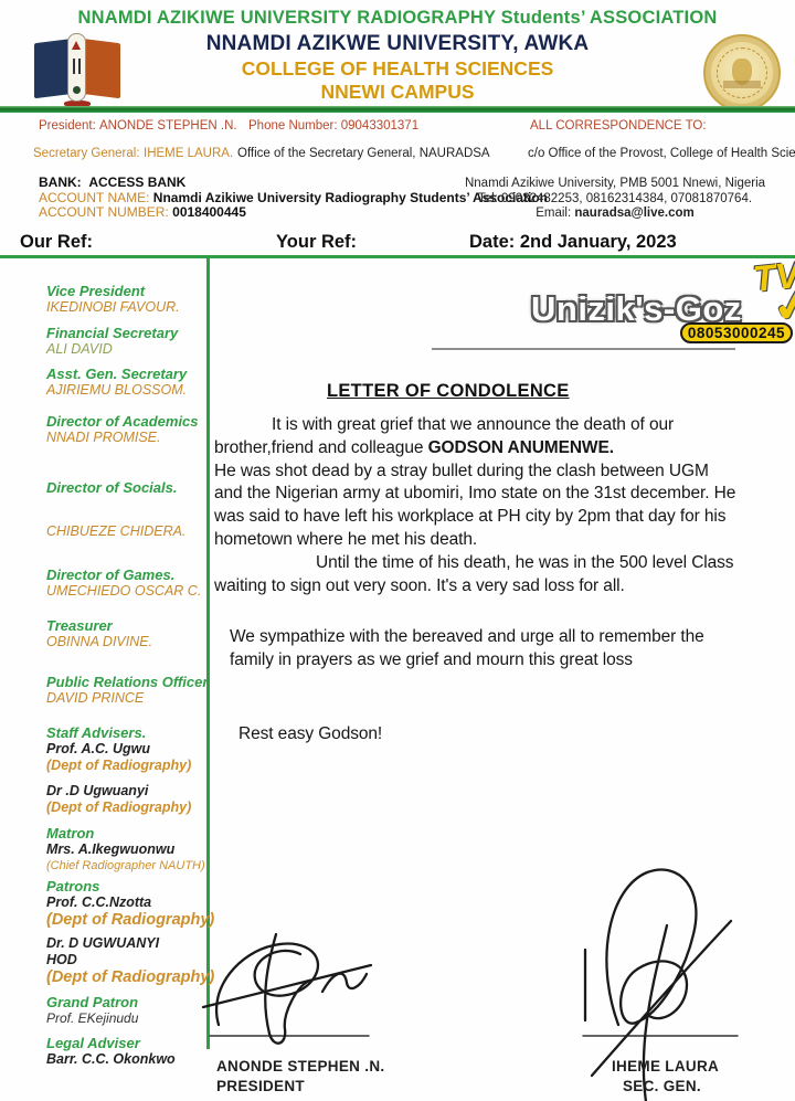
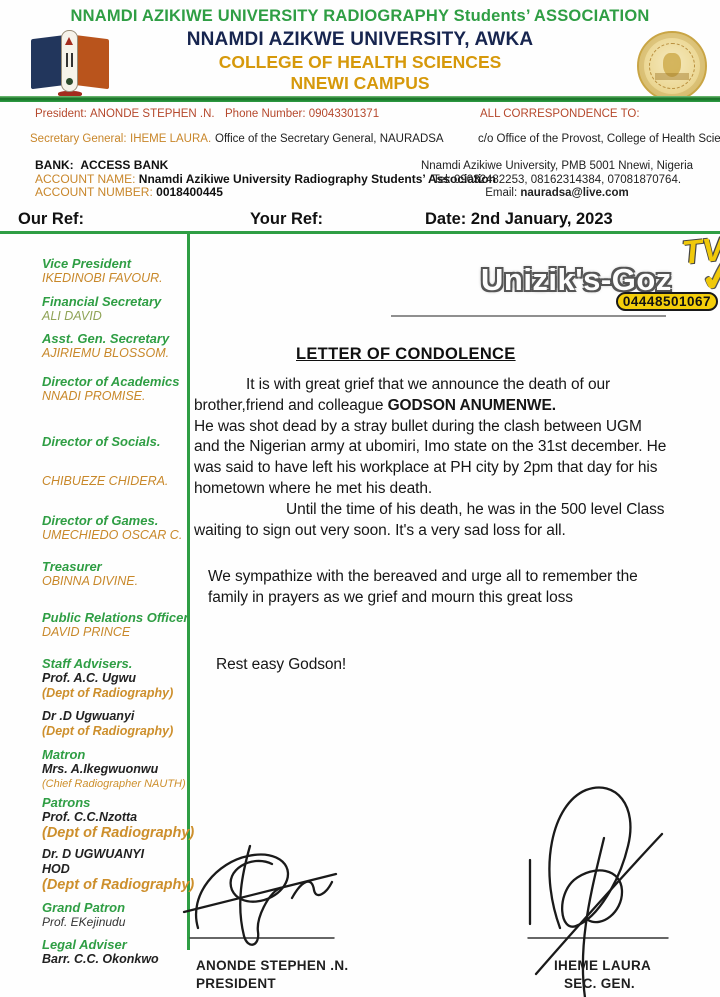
  NNAMDI AZIKIWE UNIVERSITY RADIOGRAPHY Students’ ASSOCIATION
  NNAMDI AZIKWE UNIVERSITY, AWKA
  COLLEGE OF HEALTH SCIENCES
  NNEWI CAMPUS
  President:
  ANONDE STEPHEN .N.
  Phone Number: 09043301371
  ALL CORRESPONDENCE TO:
  Secretary General:
  IHEME LAURA.
  Office of the Secretary General, NAURADSA
  c/o Office of the Provost, College of Health Scie
  BANK: ACCESS BANK
  ACCOUNT NAME: Nnamdi Azikiwe University Radiography Students’ Association
  ACCOUNT NUMBER: 0018400445
  Nnamdi Azikiwe University, PMB 5001 Nnewi, Nigeria
  Tel: 09032482253, 08162314384, 07081870764.
  Email: nauradsa@live.com
  Our Ref:
  Your Ref:
  Date: 2nd January, 2023
  Vice President
  IKEDINOBI FAVOUR.
  Financial Secretary
  ALI DAVID
  Asst. Gen. Secretary
  AJIRIEMU BLOSSOM.
  Director of Academics
  NNADI PROMISE.
  Director of Socials.
  CHIBUEZE CHIDERA.
  Director of Games.
  UMECHIEDO OSCAR C.
  Treasurer
  OBINNA DIVINE.
  Public Relations Officer
  DAVID PRINCE
  Staff Advisers.
  Prof. A.C. Ugwu
  (Dept of Radiography)
  Dr .D Ugwuanyi
  (Dept of Radiography)
  Matron
  Mrs. A.Ikegwuonwu
  (Chief Radiographer NAUTH)
  Patrons
  Prof. C.C.Nzotta
  (Dept of Radiography
  Dr. D UGWUANYI
  HOD
  (Dept of Radiography
  Grand Patron
  Prof. EKejinudu
  Legal Adviser
  Barr. C.C. Okonkwo
  Unizik's-Goz
- 08053000245
+ 04448501067
  LETTER OF CONDOLENCE
  It is with great grief that we announce the death of our brother,friend and colleague GODSON ANUMENWE.
  He was shot dead by a stray bullet during the clash between UGM and the Nigerian army at ubomiri, Imo state on the 31st december. He was said to have left his workplace at PH city by 2pm that day for his hometown where he met his death.
  Until the time of his death, he was in the 500 level Class waiting to sign out very soon. It's a very sad loss for all.
  We sympathize with the bereaved and urge all to remember the family in prayers as we grief and mourn this great loss
  Rest easy Godson!
  ANONDE STEPHEN .N.
  PRESIDENT
  IHEME LAURA
  SEC. GEN.
